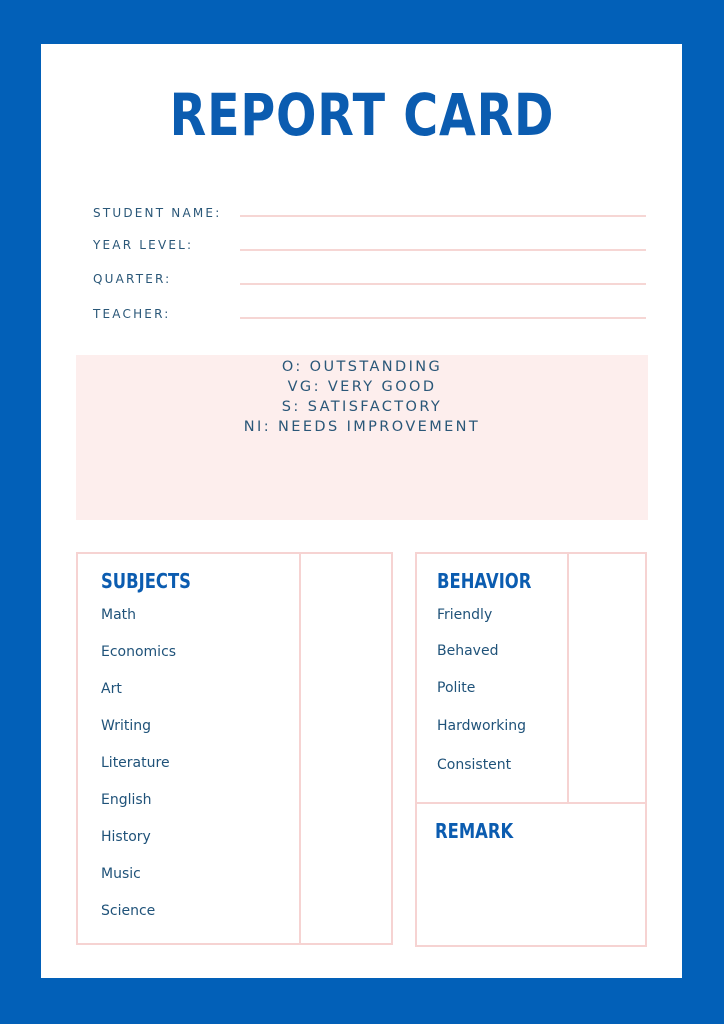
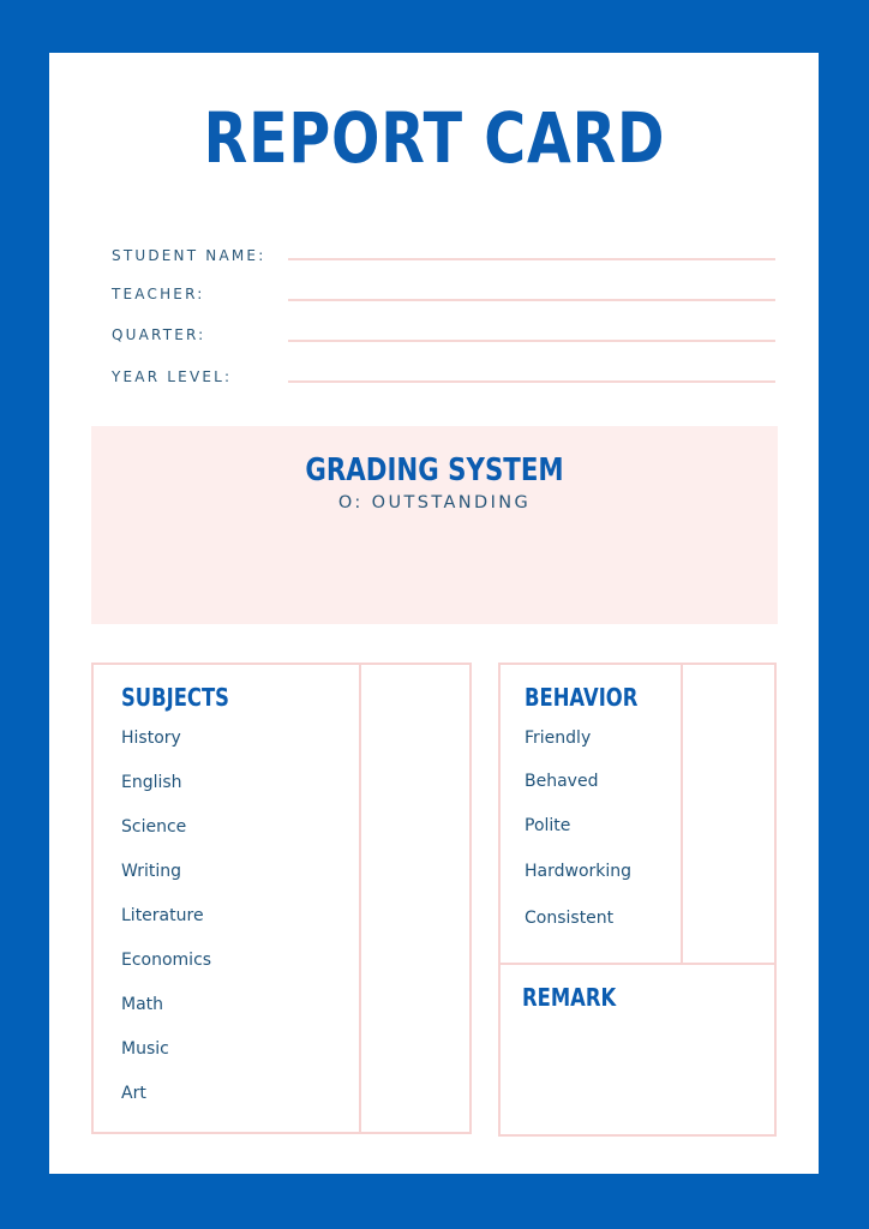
  REPORT CARD
  STUDENT NAME:
- YEAR LEVEL:
+ TEACHER:
  QUARTER:
- TEACHER:
+ YEAR LEVEL:
+ GRADING SYSTEM
  O: OUTSTANDING
- VG: VERY GOOD
- S: SATISFACTORY
- NI: NEEDS IMPROVEMENT
  SUBJECTS
- Math
+ History
- Economics
+ English
- Art
+ Science
  Writing
  Literature
- English
+ Economics
- History
+ Math
  Music
- Science
+ Art
  BEHAVIOR
  Friendly
  Behaved
  Polite
  Hardworking
  Consistent
  REMARK
